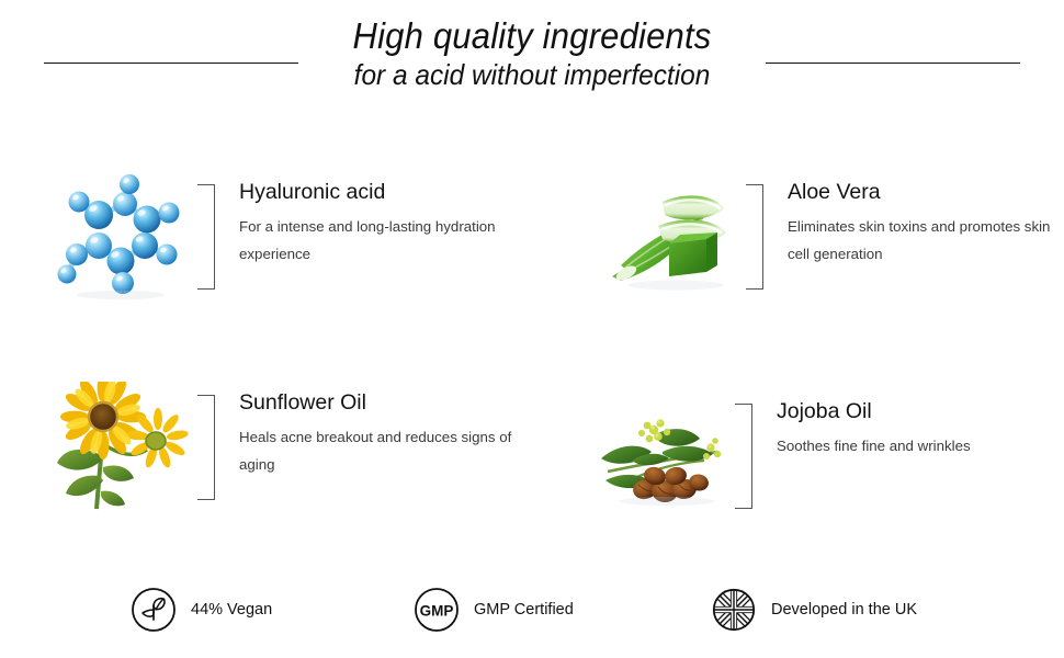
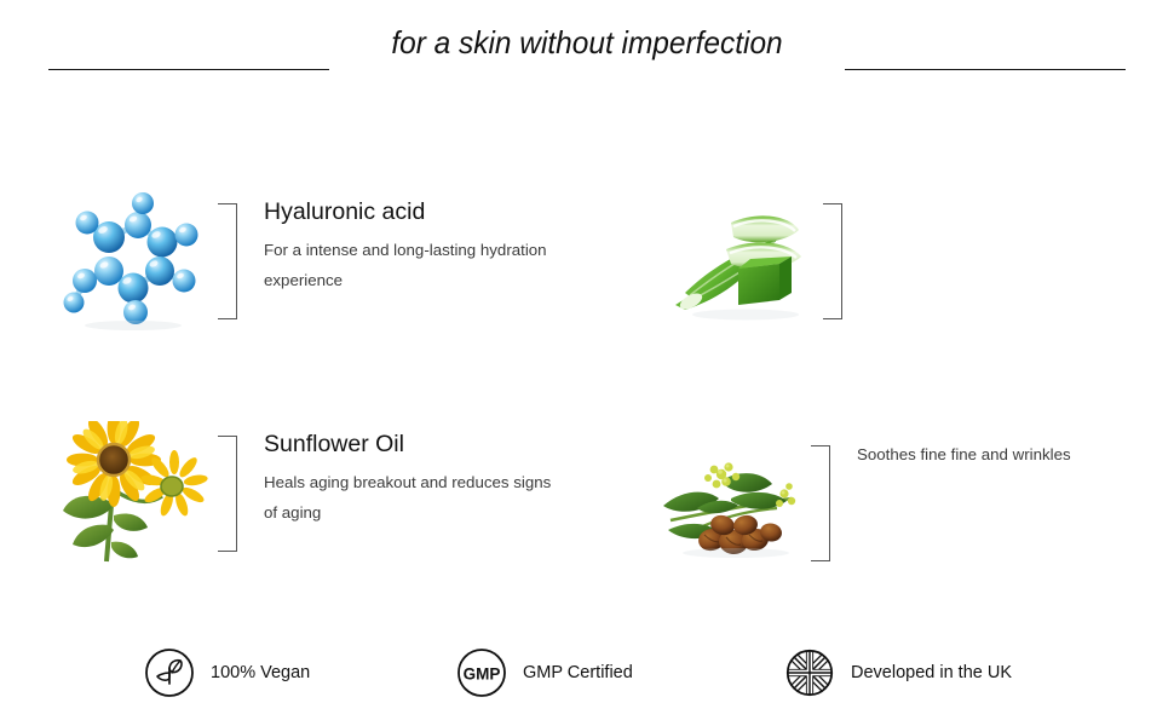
- High quality ingredients
- for a acid without imperfection
+ for a skin without imperfection
  Hyaluronic acid
  For a intense and long-lasting hydration experience
- Aloe Vera
- Eliminates skin toxins and promotes skin cell generation
  Sunflower Oil
- Heals acne breakout and reduces signs of aging
+ Heals aging breakout and reduces signs of aging
- Jojoba Oil
  Soothes fine fine and wrinkles
- 44% Vegan
+ 100% Vegan
  GMP
  GMP Certified
  Developed in the UK
